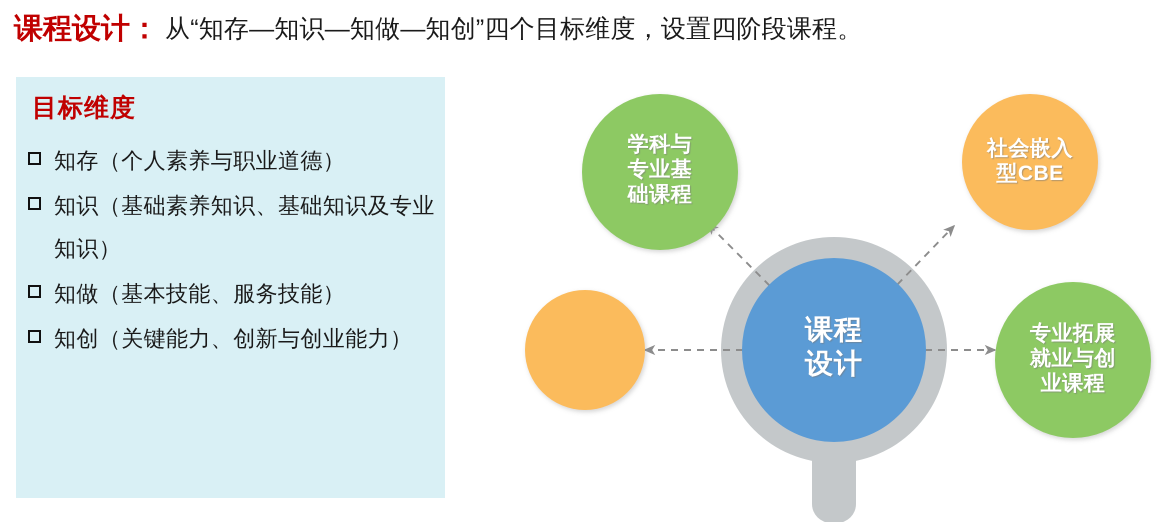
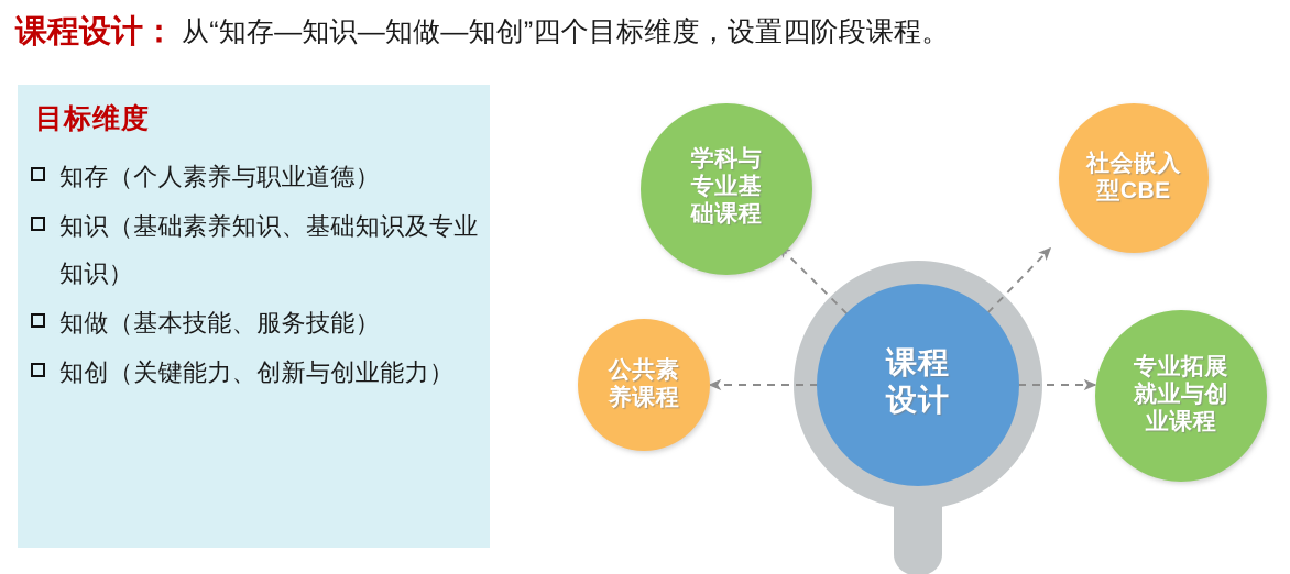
  课程设计：
  从“知存—知识—知做—知创”四个目标维度，设置四阶段课程。
  目标维度
  知存（个人素养与职业道德）
  知识（基础素养知识、基础知识及专业知识）
  知做（基本技能、服务技能）
  知创（关键能力、创新与创业能力）
  课程
  设计
  学科与
  专业基
  础课程
  社会嵌入
  型CBE
+ 公共素
+ 养课程
  专业拓展
  就业与创
  业课程
